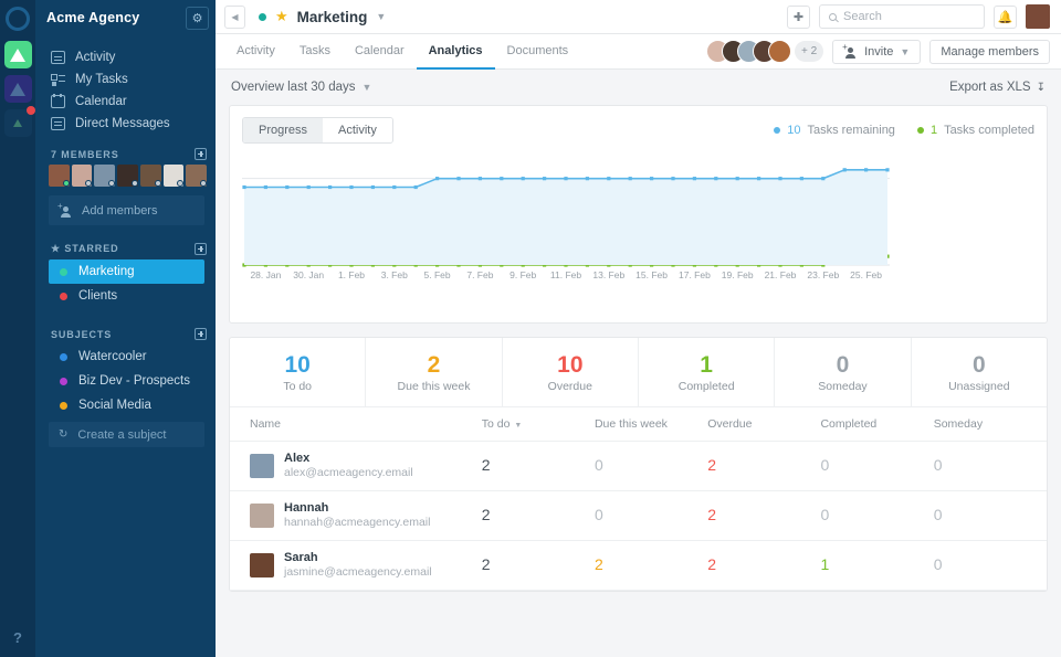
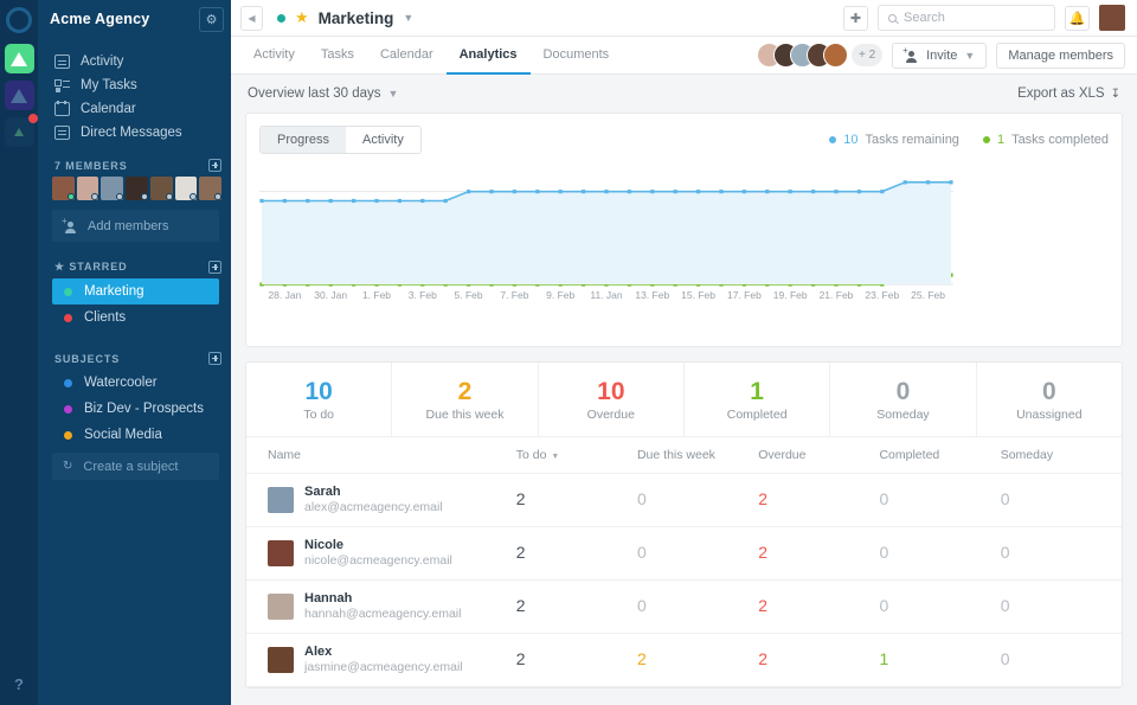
  ?
  Acme Agency
  ⚙
  Activity
  My Tasks
  Calendar
  Direct Messages
  7 MEMBERS
  +
  Add members
  ★ STARRED
  Marketing
  Clients
  SUBJECTS
  Watercooler
  Biz Dev - Prospects
  Social Media
  ↻
  Create a subject
  ◀
  ★
  Marketing
  ▼
  ✚
  Search
  🔔
  Activity
  Tasks
  Calendar
  Analytics
  Documents
  + 2
  +
  Invite
  ▼
  Manage members
  Overview last 30 days
  ▼
  Export as XLS
  ↧
  Progress
  Activity
  10
  Tasks remaining
  1
  Tasks completed
  28. Jan
  30. Jan
  1. Feb
  3. Feb
  5. Feb
  7. Feb
  9. Feb
- 11. Feb
+ 11. Jan
  13. Feb
  15. Feb
  17. Feb
  19. Feb
  21. Feb
  23. Feb
  25. Feb
  10
  To do
  2
  Due this week
  10
  Overdue
  1
  Completed
  0
  Someday
  0
  Unassigned
  Name	To do	Due this week	Overdue	Completed	Someday
- Alexalex@acmeagency.email	2	0	2	0	0
+ Sarahalex@acmeagency.email	2	0	2	0	0
+ Nicolenicole@acmeagency.email	2	0	2	0	0
  Hannahhannah@acmeagency.email	2	0	2	0	0
- Sarahjasmine@acmeagency.email	2	2	2	1	0
+ Alexjasmine@acmeagency.email	2	2	2	1	0
